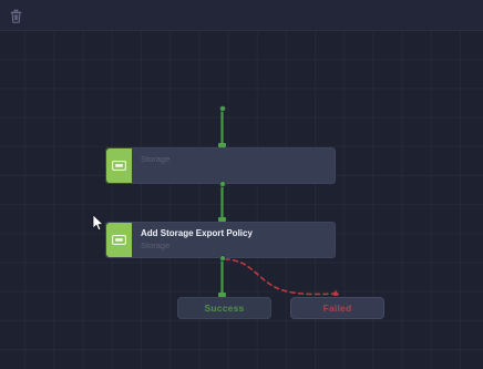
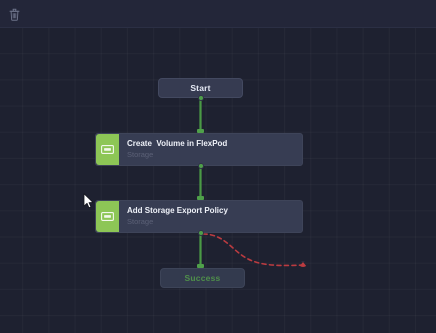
+ Start
+ Create Volume in FlexPod
  Storage
  Add Storage Export Policy
  Storage
  Success
- Failed
